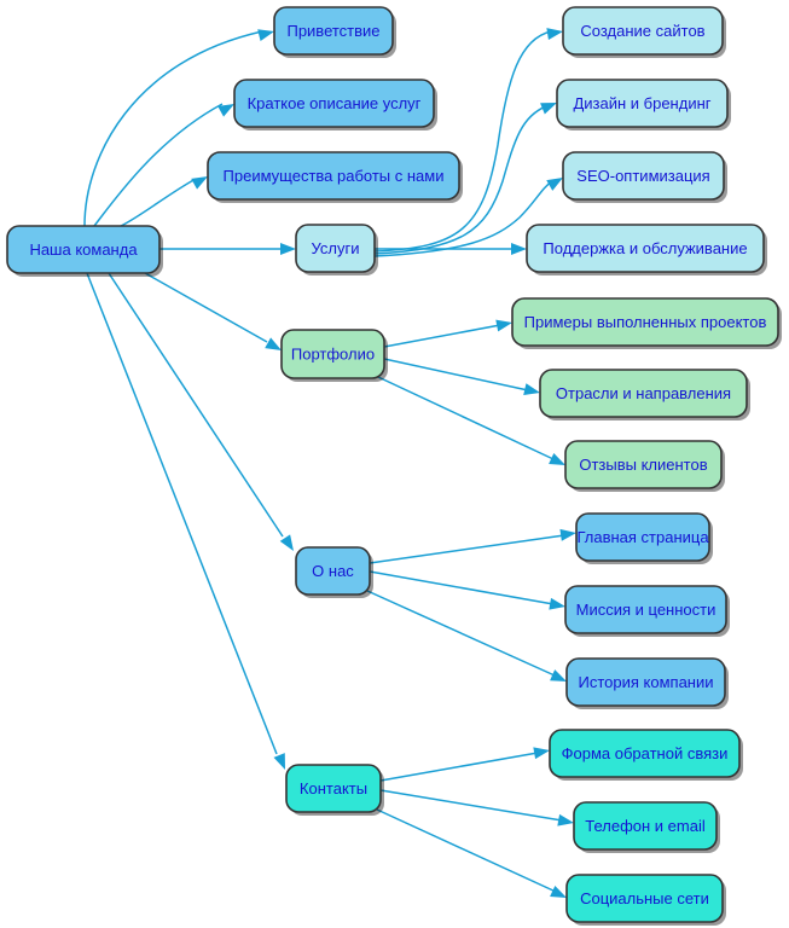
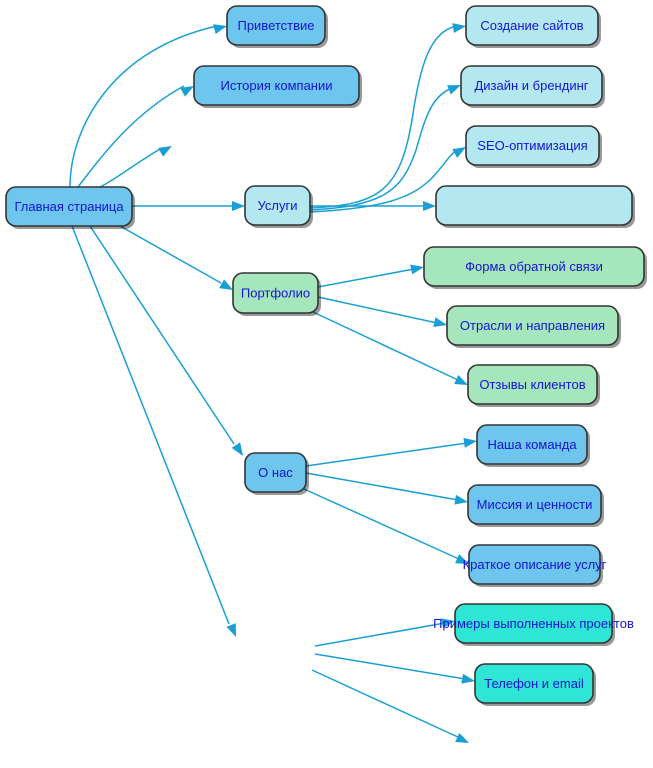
- Наша команда
+ Главная страница
  Приветствие
- Краткое описание услуг
+ История компании
- Преимущества работы с нами
  Услуги
  Создание сайтов
  Дизайн и брендинг
  SEO-оптимизация
- Поддержка и обслуживание
  Портфолио
- Примеры выполненных проектов
+ Форма обратной связи
  Отрасли и направления
  Отзывы клиентов
  О нас
- Главная страница
+ Наша команда
  Миссия и ценности
- История компании
+ Краткое описание услуг
- Контакты
- Форма обратной связи
+ Примеры выполненных проектов
  Телефон и email
- Социальные сети
